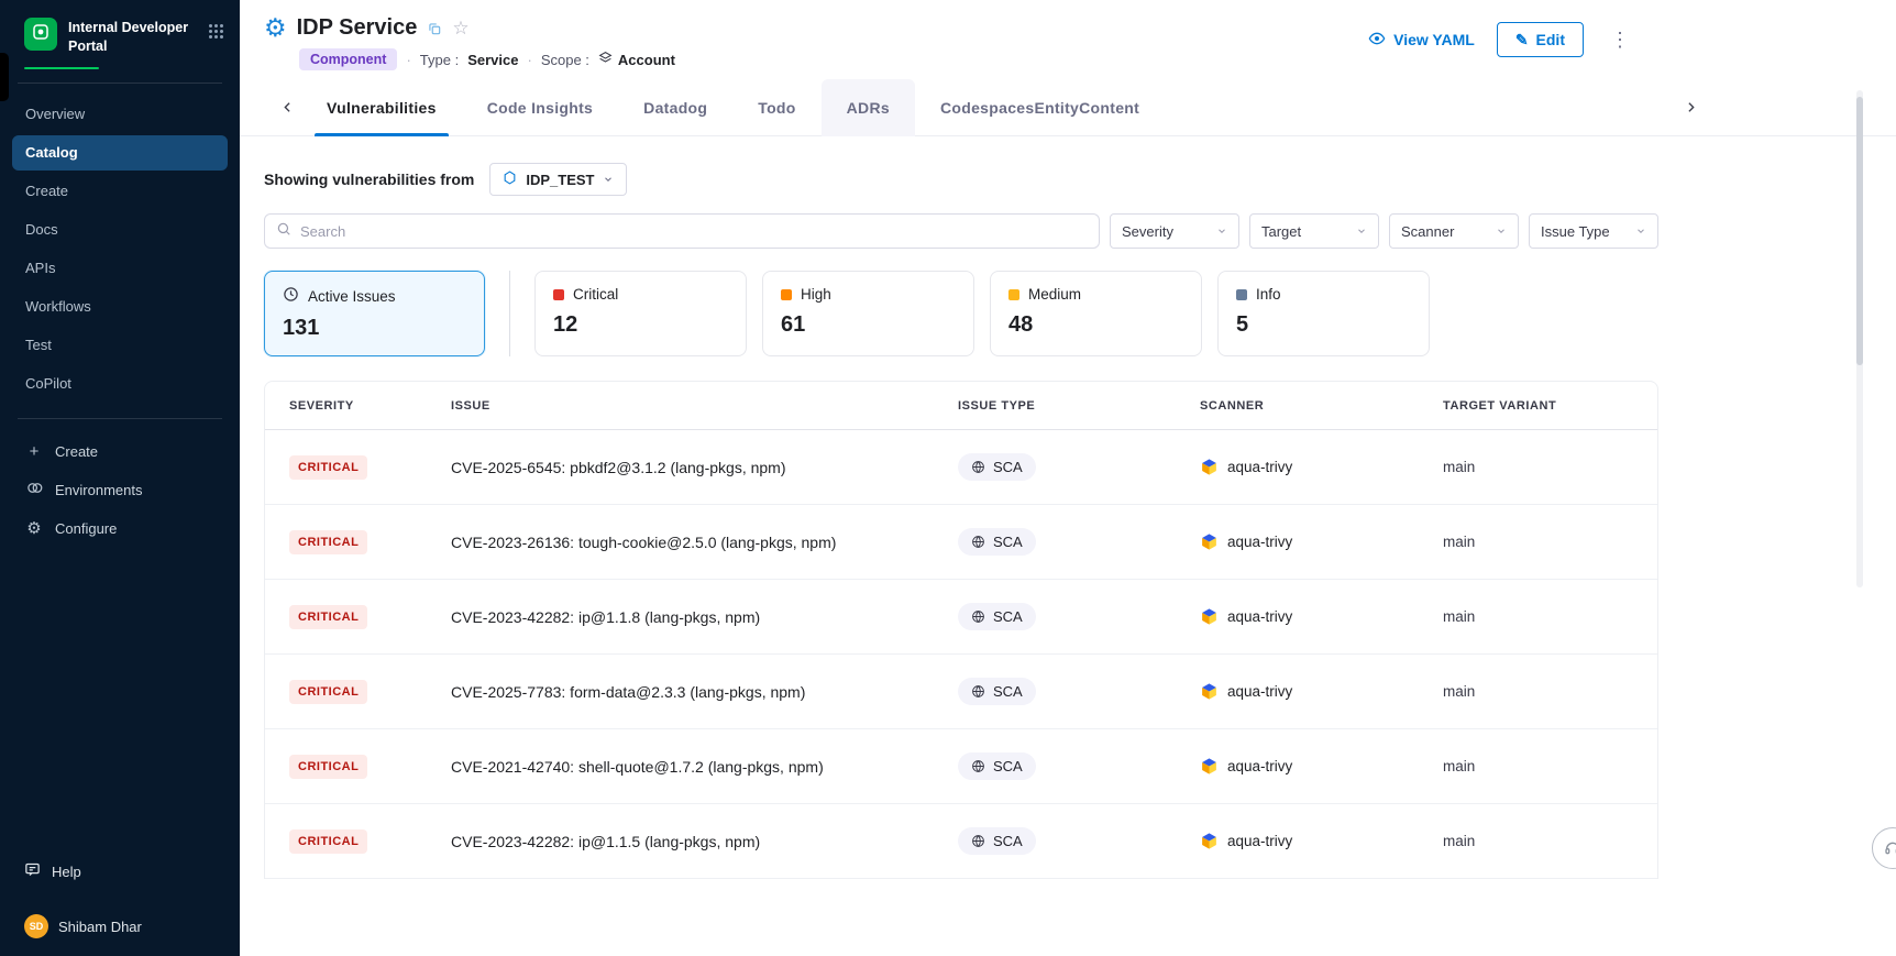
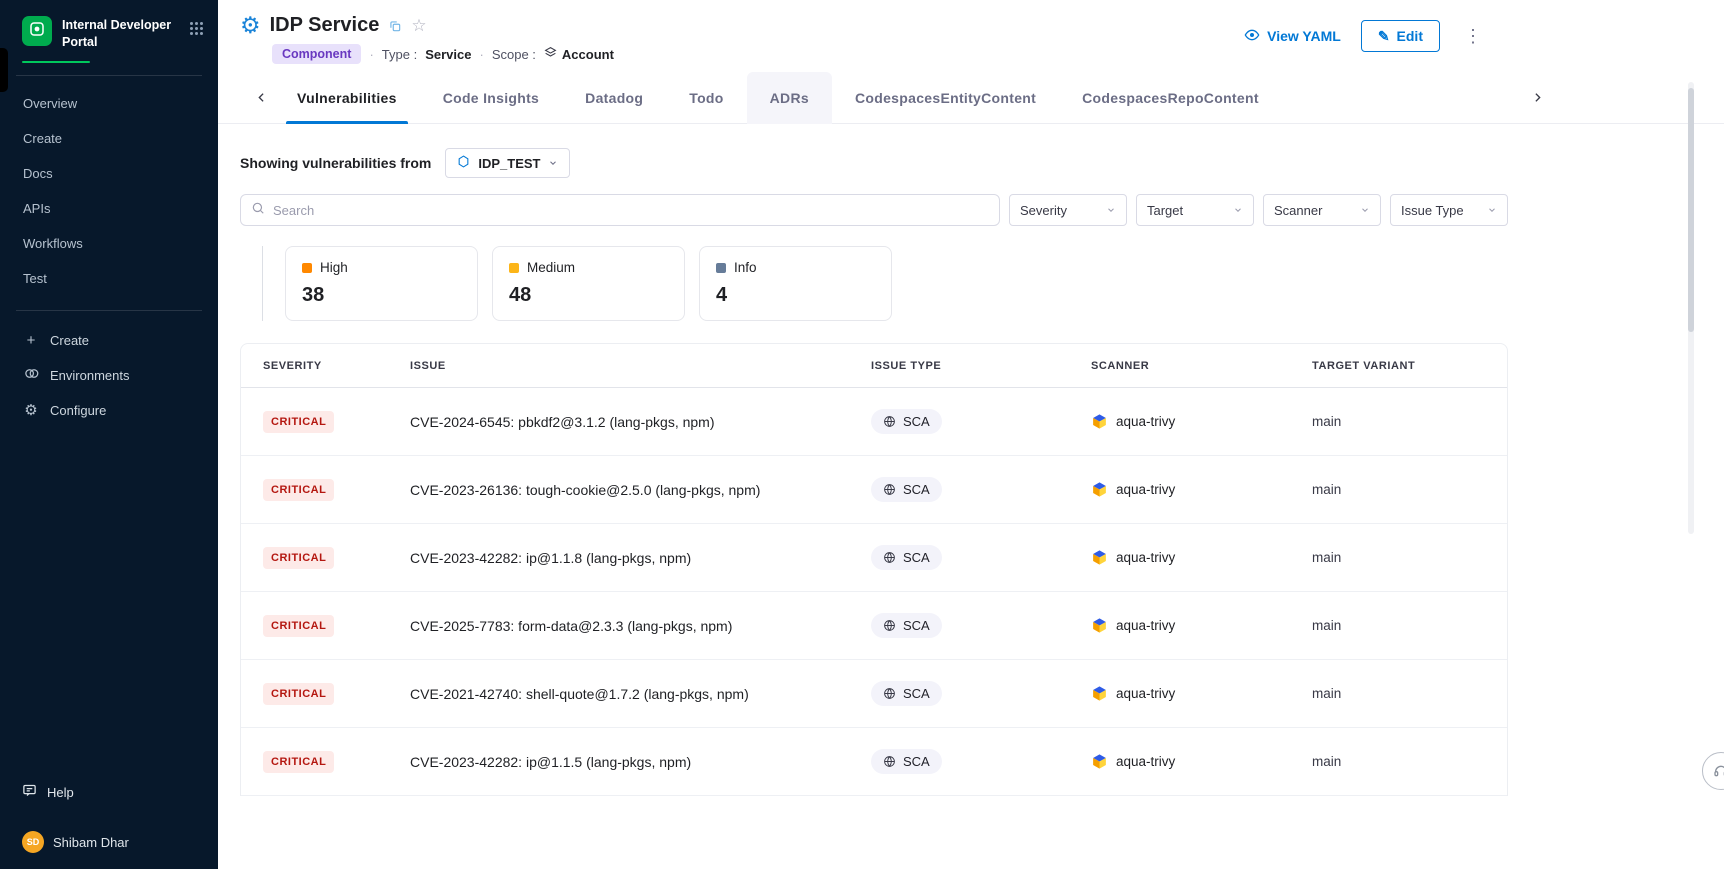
  Internal Developer Portal
  Overview
- Catalog
  Create
  Docs
  APIs
  Workflows
  Test
- CoPilot
  +
  Create
  Environments
  ⚙
  Configure
  Help
  SD
  Shibam Dhar
  ⚙
  IDP Service
  ☆
  Component
  ·
  Type :
  Service
  ·
  Scope :
  Account
  View YAML
  ✎
  Edit
  ⋮
  Vulnerabilities
  Code Insights
  Datadog
  Todo
  ADRs
  CodespacesEntityContent
+ CodespacesRepoContent
  Showing vulnerabilities from
  IDP_TEST
  Search
  Severity
  Target
  Scanner
  Issue Type
- Active Issues
- 131
- Critical
- 12
  High
- 61
+ 38
  Medium
  48
  Info
- 5
+ 4
  SEVERITY
  ISSUE
  ISSUE TYPE
  SCANNER
  TARGET VARIANT
  CRITICAL
- CVE-2025-6545: pbkdf2@3.1.2 (lang-pkgs, npm)
+ CVE-2024-6545: pbkdf2@3.1.2 (lang-pkgs, npm)
  SCA
  aqua-trivy
  main
  CRITICAL
  CVE-2023-26136: tough-cookie@2.5.0 (lang-pkgs, npm)
  SCA
  aqua-trivy
  main
  CRITICAL
  CVE-2023-42282: ip@1.1.8 (lang-pkgs, npm)
  SCA
  aqua-trivy
  main
  CRITICAL
  CVE-2025-7783: form-data@2.3.3 (lang-pkgs, npm)
  SCA
  aqua-trivy
  main
  CRITICAL
  CVE-2021-42740: shell-quote@1.7.2 (lang-pkgs, npm)
  SCA
  aqua-trivy
  main
  CRITICAL
  CVE-2023-42282: ip@1.1.5 (lang-pkgs, npm)
  SCA
  aqua-trivy
  main
